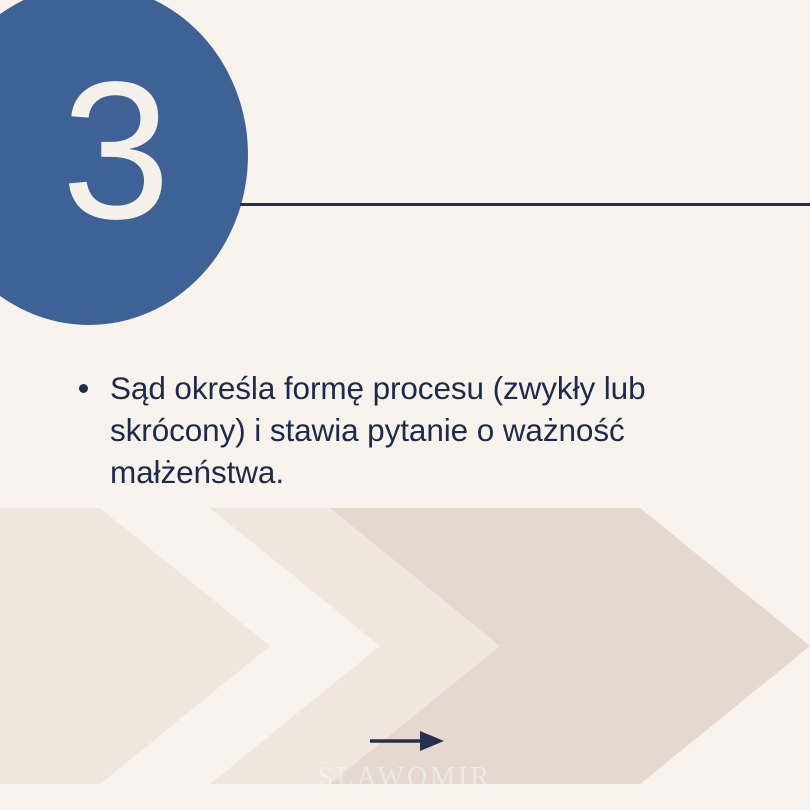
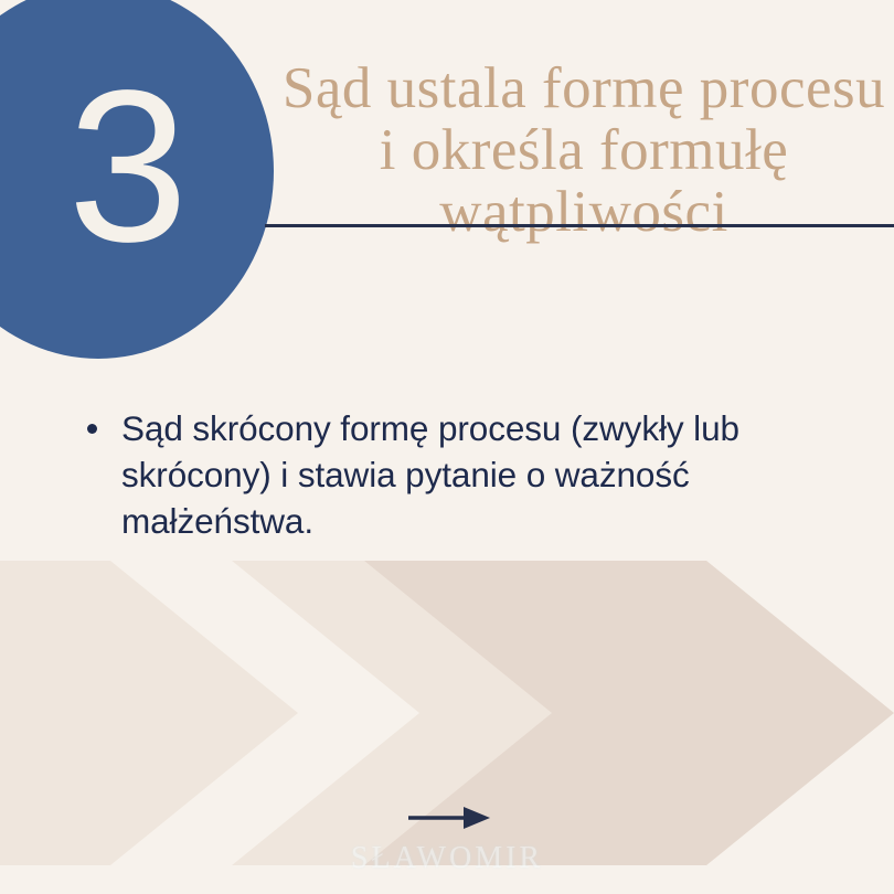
  3
+ Sąd ustala formę procesu i określa formułę wątpliwości
- Sąd określa formę procesu (zwykły lub skrócony) i stawia pytanie o ważność małżeństwa.
+ Sąd skrócony formę procesu (zwykły lub skrócony) i stawia pytanie o ważność małżeństwa.
  SŁAWOMIR
